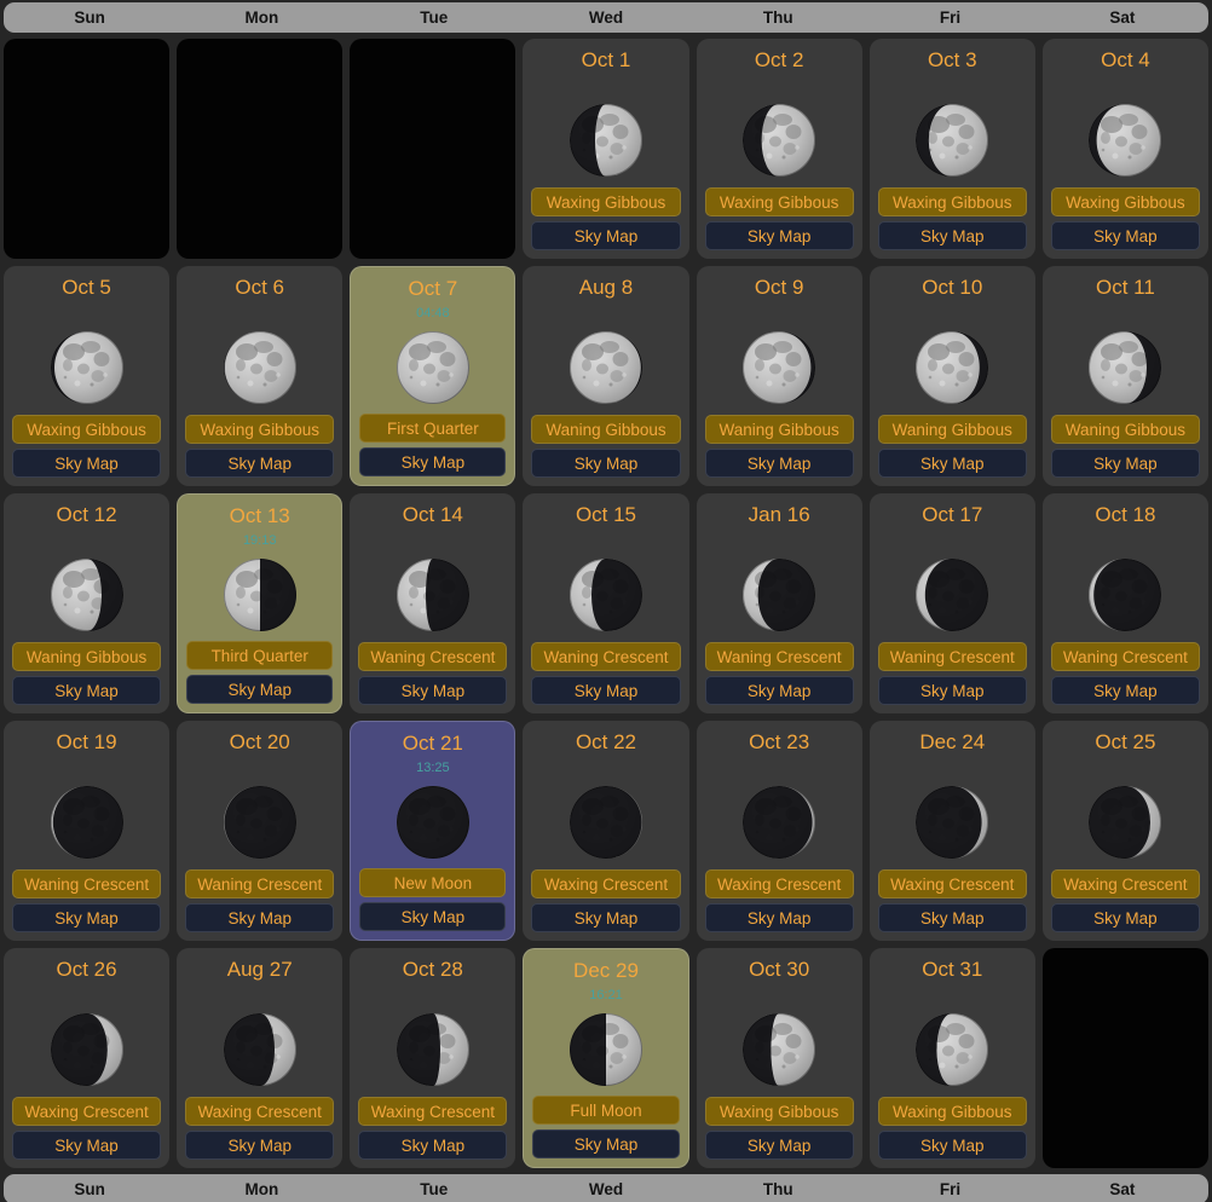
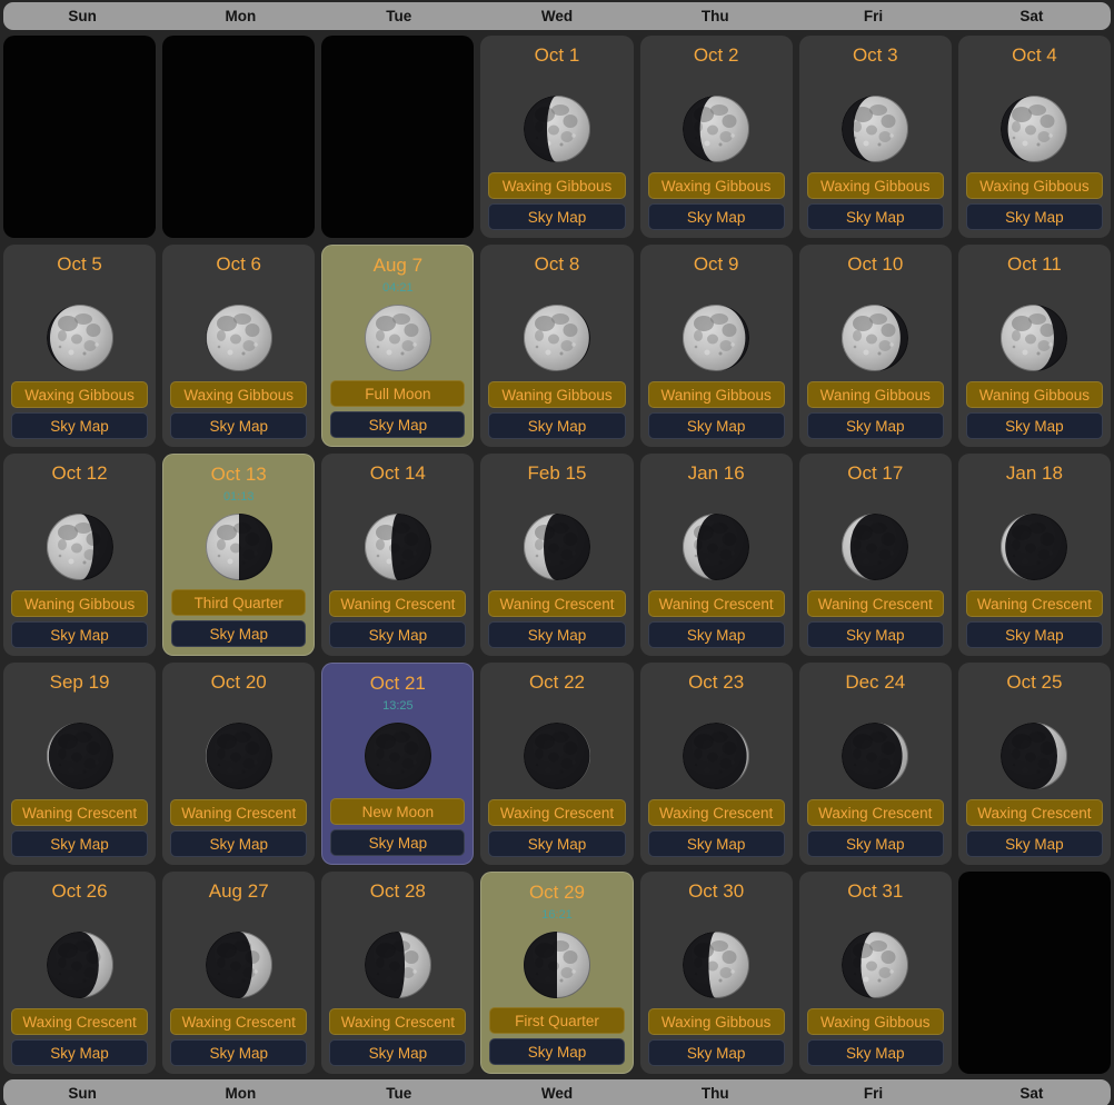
  Sun
  Mon
  Tue
  Wed
  Thu
  Fri
  Sat
  Oct 1
  Waxing Gibbous
  Sky Map
  Oct 2
  Waxing Gibbous
  Sky Map
  Oct 3
  Waxing Gibbous
  Sky Map
  Oct 4
  Waxing Gibbous
  Sky Map
  Oct 5
  Waxing Gibbous
  Sky Map
  Oct 6
  Waxing Gibbous
  Sky Map
- Oct 7
+ Aug 7
- 04:48
+ 04:21
- First Quarter
+ Full Moon
  Sky Map
- Aug 8
+ Oct 8
  Waning Gibbous
  Sky Map
  Oct 9
  Waning Gibbous
  Sky Map
  Oct 10
  Waning Gibbous
  Sky Map
  Oct 11
  Waning Gibbous
  Sky Map
  Oct 12
  Waning Gibbous
  Sky Map
  Oct 13
- 19:13
+ 01:13
  Third Quarter
  Sky Map
  Oct 14
  Waning Crescent
  Sky Map
- Oct 15
+ Feb 15
  Waning Crescent
  Sky Map
  Jan 16
  Waning Crescent
  Sky Map
  Oct 17
  Waning Crescent
  Sky Map
- Oct 18
+ Jan 18
  Waning Crescent
  Sky Map
- Oct 19
+ Sep 19
  Waning Crescent
  Sky Map
  Oct 20
  Waning Crescent
  Sky Map
  Oct 21
  13:25
  New Moon
  Sky Map
  Oct 22
  Waxing Crescent
  Sky Map
  Oct 23
  Waxing Crescent
  Sky Map
  Dec 24
  Waxing Crescent
  Sky Map
  Oct 25
  Waxing Crescent
  Sky Map
  Oct 26
  Waxing Crescent
  Sky Map
  Aug 27
  Waxing Crescent
  Sky Map
  Oct 28
  Waxing Crescent
  Sky Map
- Dec 29
+ Oct 29
  16:21
- Full Moon
+ First Quarter
  Sky Map
  Oct 30
  Waxing Gibbous
  Sky Map
  Oct 31
  Waxing Gibbous
  Sky Map
  Sun
  Mon
  Tue
  Wed
  Thu
  Fri
  Sat
